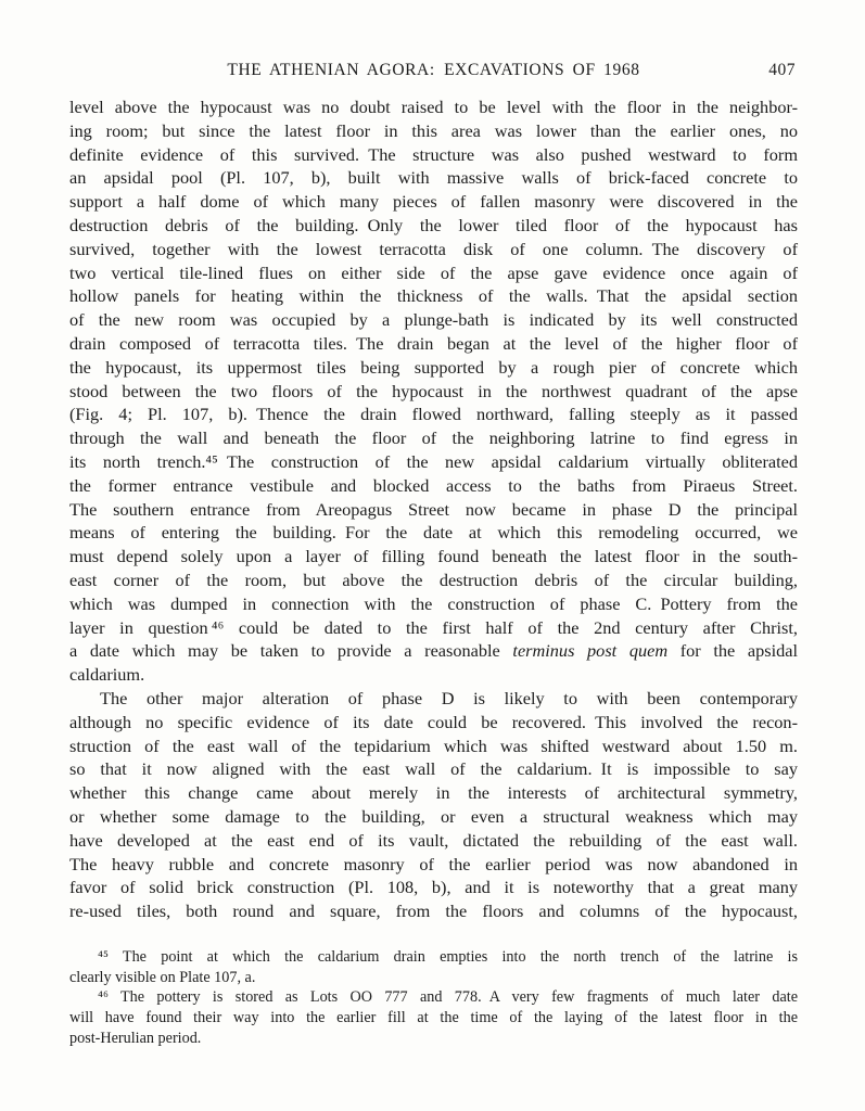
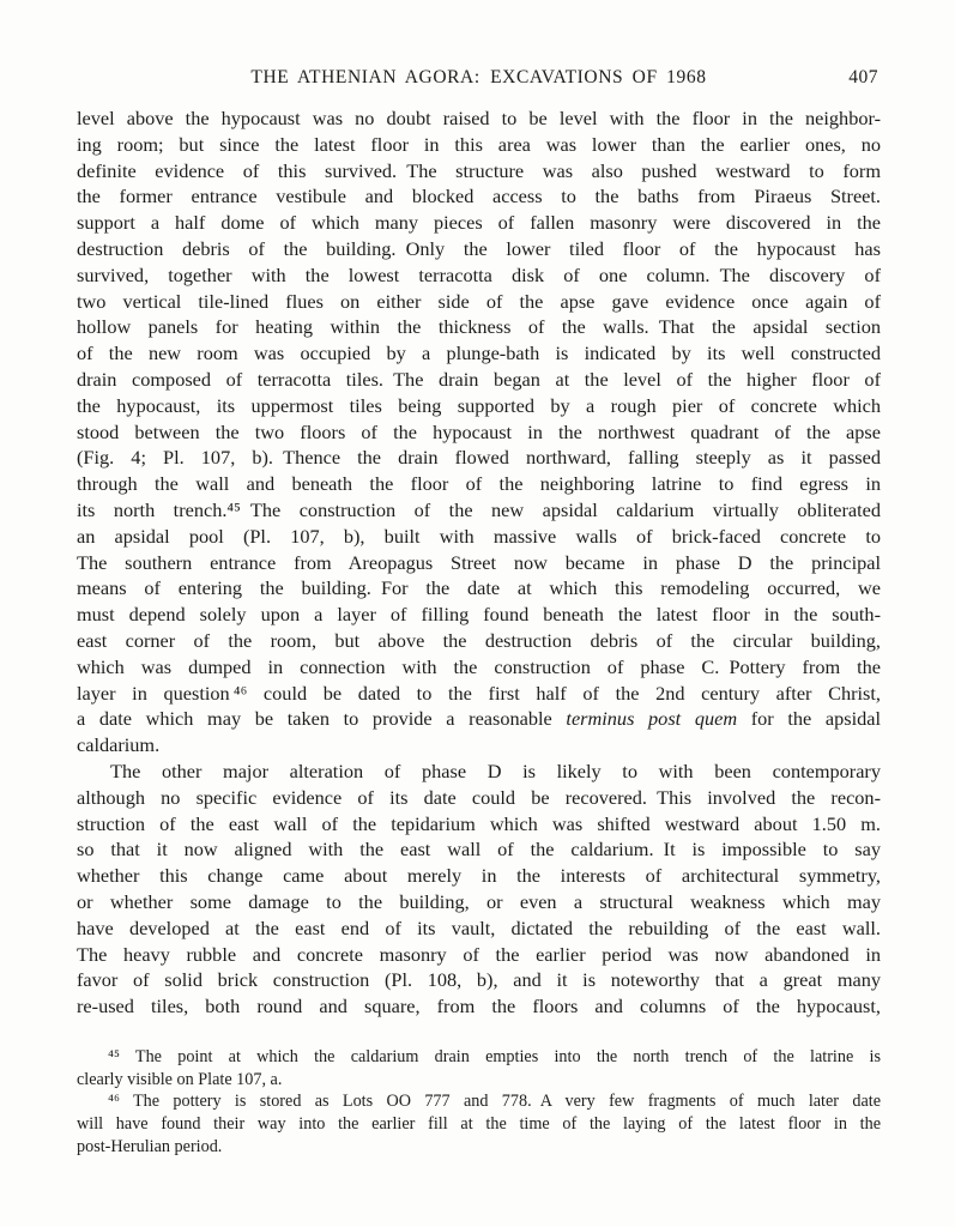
  THE ATHENIAN AGORA: EXCAVATIONS OF 1968
  407
  level above the hypocaust was no doubt raised to be level with the floor in the neighbor-
  ing room; but since the latest floor in this area was lower than the earlier ones, no
  definite evidence of this survived. The structure was also pushed westward to form
- an apsidal pool (Pl. 107, b), built with massive walls of brick-faced concrete to
+ the former entrance vestibule and blocked access to the baths from Piraeus Street.
  support a half dome of which many pieces of fallen masonry were discovered in the
  destruction debris of the building. Only the lower tiled floor of the hypocaust has
  survived, together with the lowest terracotta disk of one column. The discovery of
  two vertical tile-lined flues on either side of the apse gave evidence once again of
  hollow panels for heating within the thickness of the walls. That the apsidal section
  of the new room was occupied by a plunge-bath is indicated by its well constructed
  drain composed of terracotta tiles. The drain began at the level of the higher floor of
  the hypocaust, its uppermost tiles being supported by a rough pier of concrete which
  stood between the two floors of the hypocaust in the northwest quadrant of the apse
  (Fig. 4; Pl. 107, b). Thence the drain flowed northward, falling steeply as it passed
  through the wall and beneath the floor of the neighboring latrine to find egress in
  its north trench.⁴⁵ The construction of the new apsidal caldarium virtually obliterated
- the former entrance vestibule and blocked access to the baths from Piraeus Street.
+ an apsidal pool (Pl. 107, b), built with massive walls of brick-faced concrete to
  The southern entrance from Areopagus Street now became in phase D the principal
  means of entering the building. For the date at which this remodeling occurred, we
  must depend solely upon a layer of filling found beneath the latest floor in the south-
  east corner of the room, but above the destruction debris of the circular building,
  which was dumped in connection with the construction of phase C. Pottery from the
  layer in question ⁴⁶ could be dated to the first half of the 2nd century after Christ,
  a date which may be taken to provide a reasonable terminus post quem for the apsidal
  caldarium.
  The other major alteration of phase D is likely to with been contemporary
  although no specific evidence of its date could be recovered. This involved the recon-
  struction of the east wall of the tepidarium which was shifted westward about 1.50 m.
  so that it now aligned with the east wall of the caldarium. It is impossible to say
  whether this change came about merely in the interests of architectural symmetry,
  or whether some damage to the building, or even a structural weakness which may
  have developed at the east end of its vault, dictated the rebuilding of the east wall.
  The heavy rubble and concrete masonry of the earlier period was now abandoned in
  favor of solid brick construction (Pl. 108, b), and it is noteworthy that a great many
  re-used tiles, both round and square, from the floors and columns of the hypocaust,
  ⁴⁵ The point at which the caldarium drain empties into the north trench of the latrine is
  clearly visible on Plate 107, a.
  ⁴⁶ The pottery is stored as Lots OO 777 and 778. A very few fragments of much later date
  will have found their way into the earlier fill at the time of the laying of the latest floor in the
  post-Herulian period.
